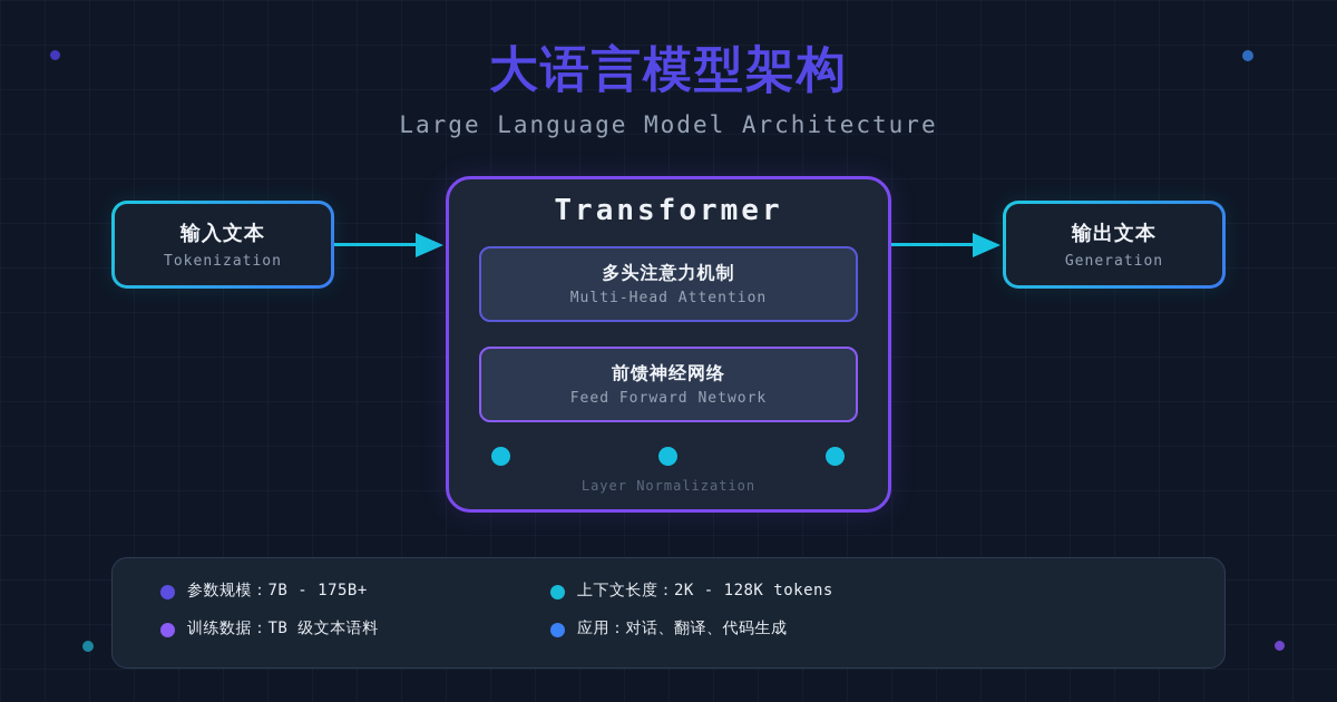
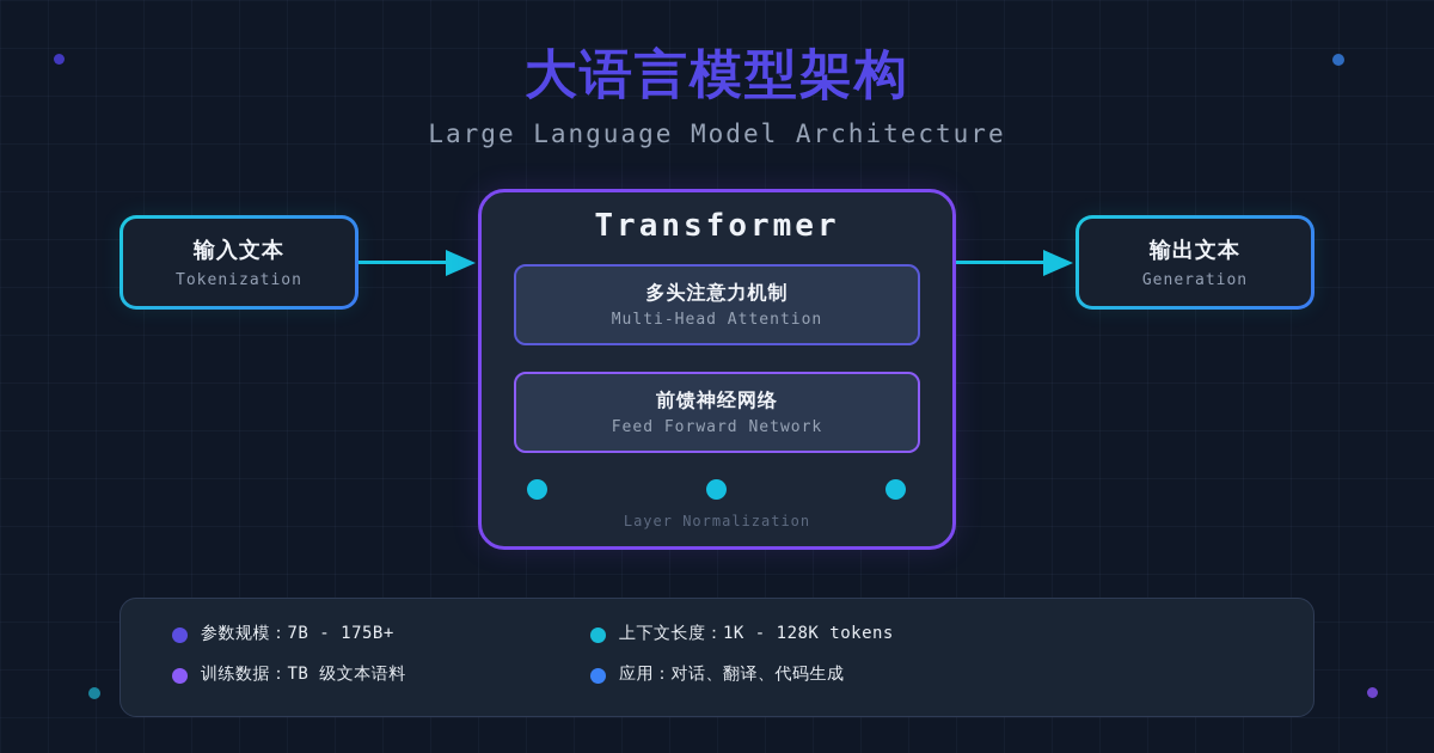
  大语言模型架构
  Large Language Model Architecture
  输入文本
  Tokenization
  Transformer
  多头注意力机制
  Multi-Head Attention
  前馈神经网络
  Feed Forward Network
  Layer Normalization
  输出文本
  Generation
  参数规模：7B - 175B+
  训练数据：TB 级文本语料
- 上下文长度：2K - 128K tokens
+ 上下文长度：1K - 128K tokens
  应用：对话、翻译、代码生成
